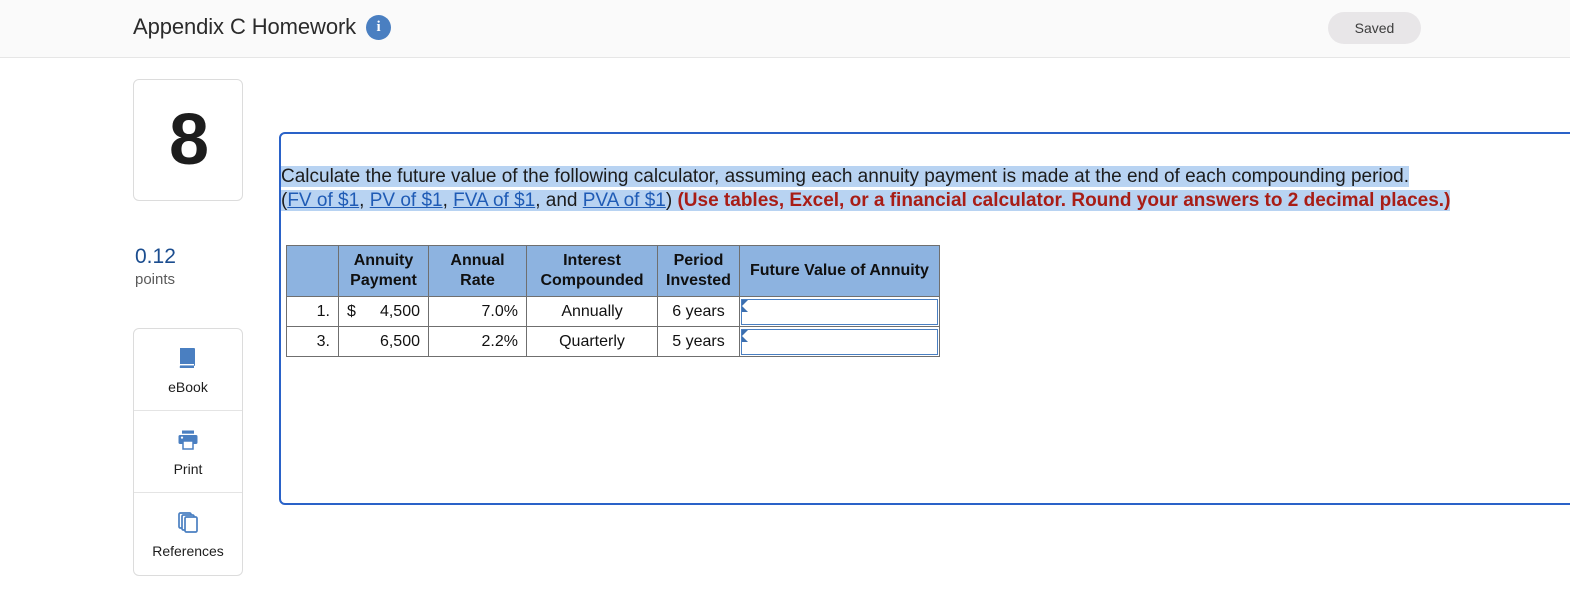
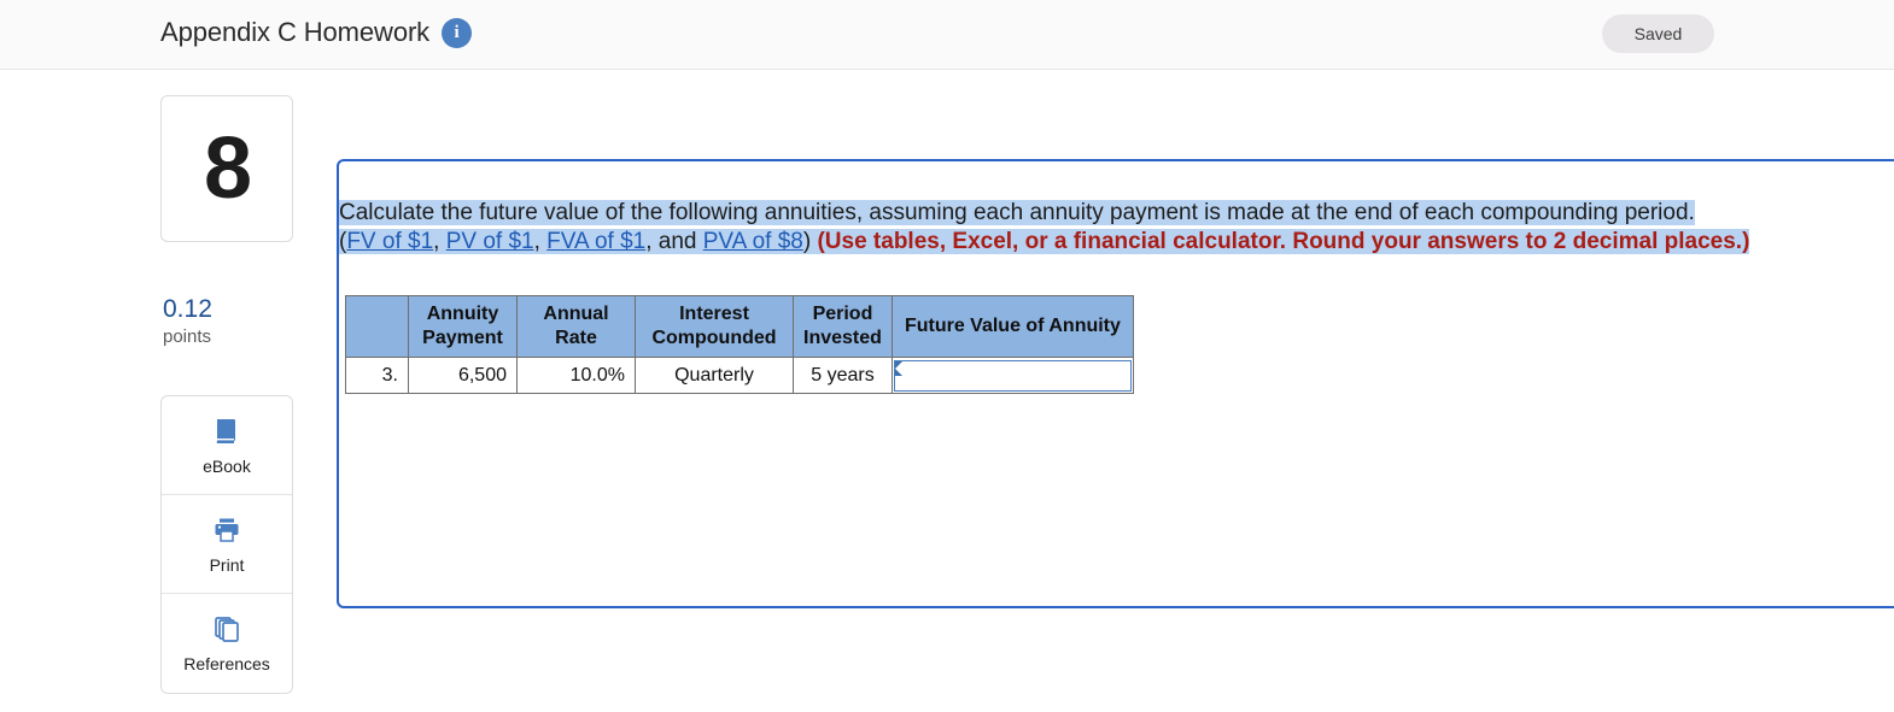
  Appendix C Homework
  i
  Saved
  8
  0.12
  points
  eBook
  Print
  References
- Calculate the future value of the following calculator, assuming each annuity payment is made at the end of each compounding period.
+ Calculate the future value of the following annuities, assuming each annuity payment is made at the end of each compounding period.
- (FV of $1, PV of $1, FVA of $1, and PVA of $1) (Use tables, Excel, or a financial calculator. Round your answers to 2 decimal places.)
+ (FV of $1, PV of $1, FVA of $1, and PVA of $8) (Use tables, Excel, or a financial calculator. Round your answers to 2 decimal places.)
  	Annuity Payment	Annual Rate	Interest Compounded	Period Invested	Future Value of Annuity
- 1.	$ 4,500	7.0%	Annually	6 years
- 3.	6,500	2.2%	Quarterly	5 years
+ 3.	6,500	10.0%	Quarterly	5 years
